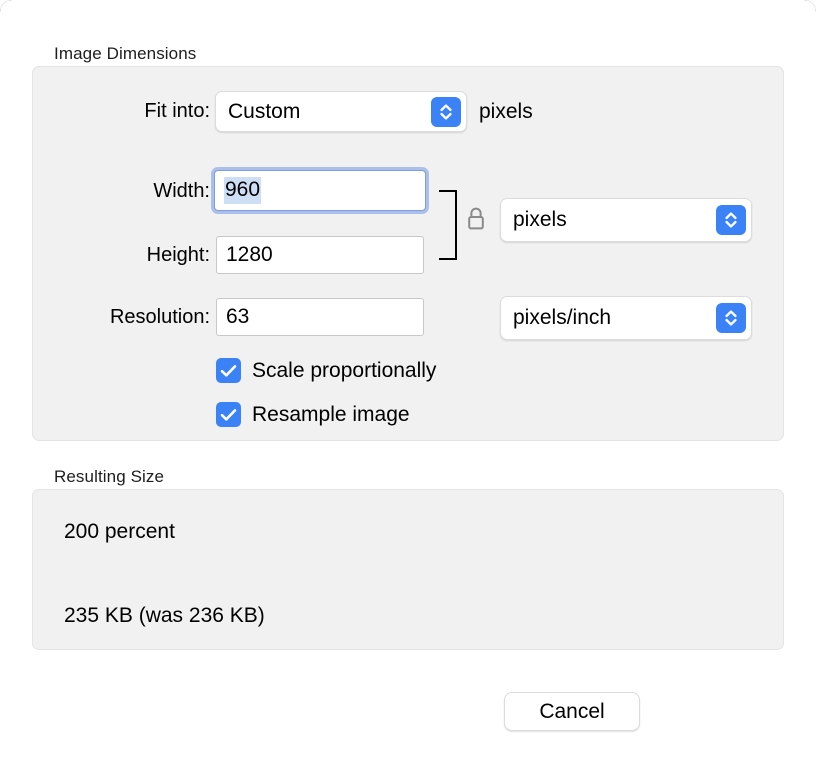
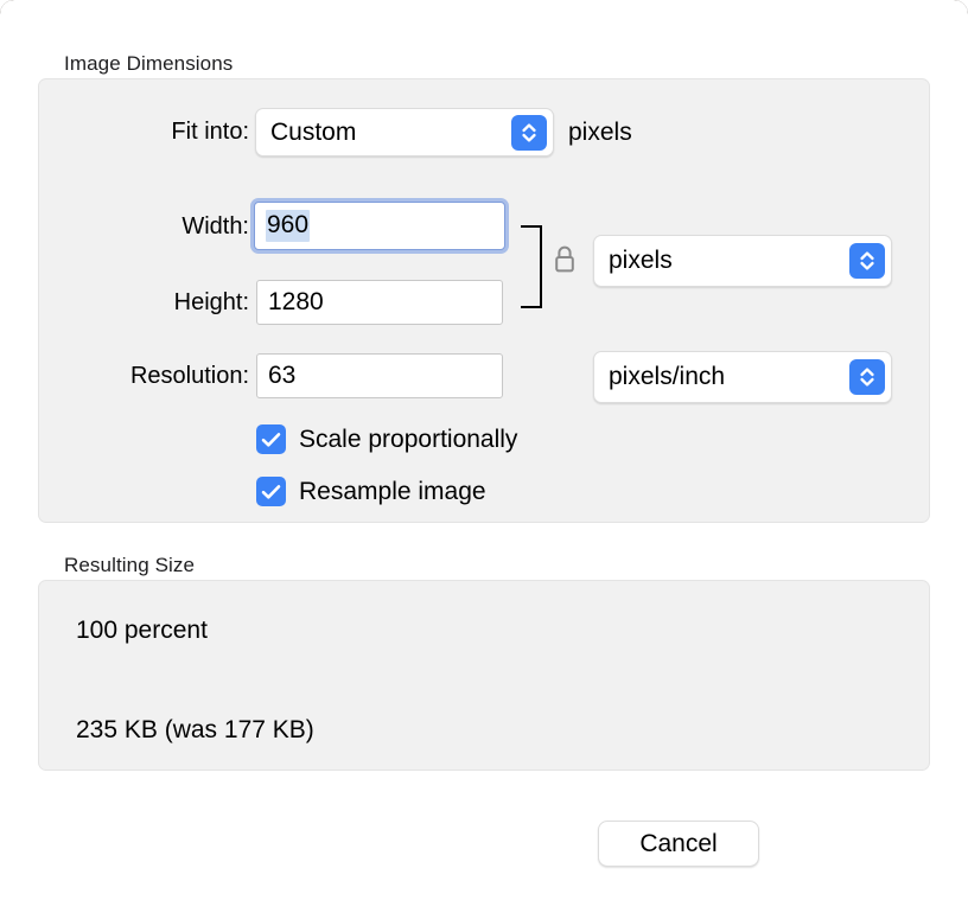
  Image Dimensions
  Fit into:
  Custom
  pixels
  Width:
  960
  Height:
  1280
  pixels
  Resolution:
  63
  pixels/inch
  Scale proportionally
  Resample image
  Resulting Size
- 200 percent
+ 100 percent
- 235 KB (was 236 KB)
+ 235 KB (was 177 KB)
  Cancel
